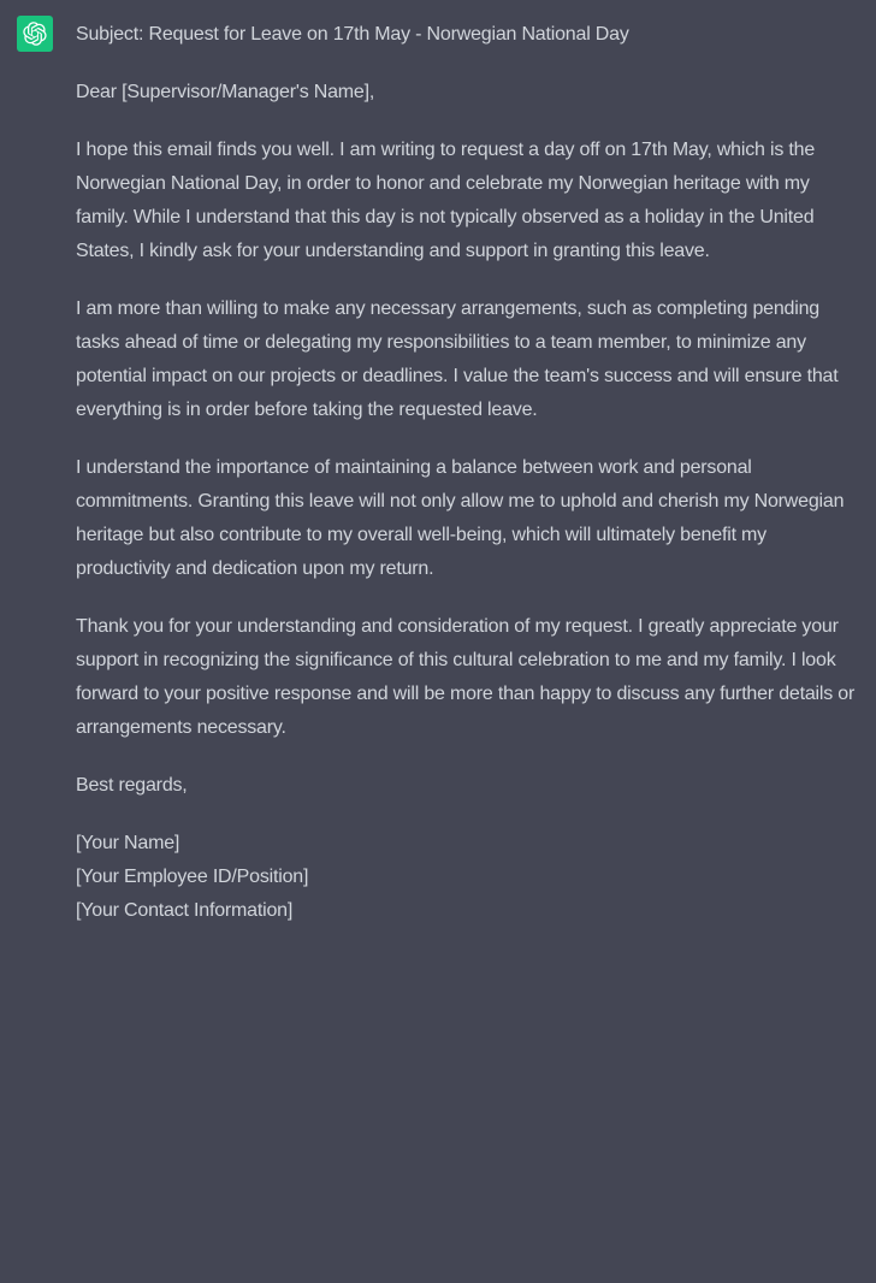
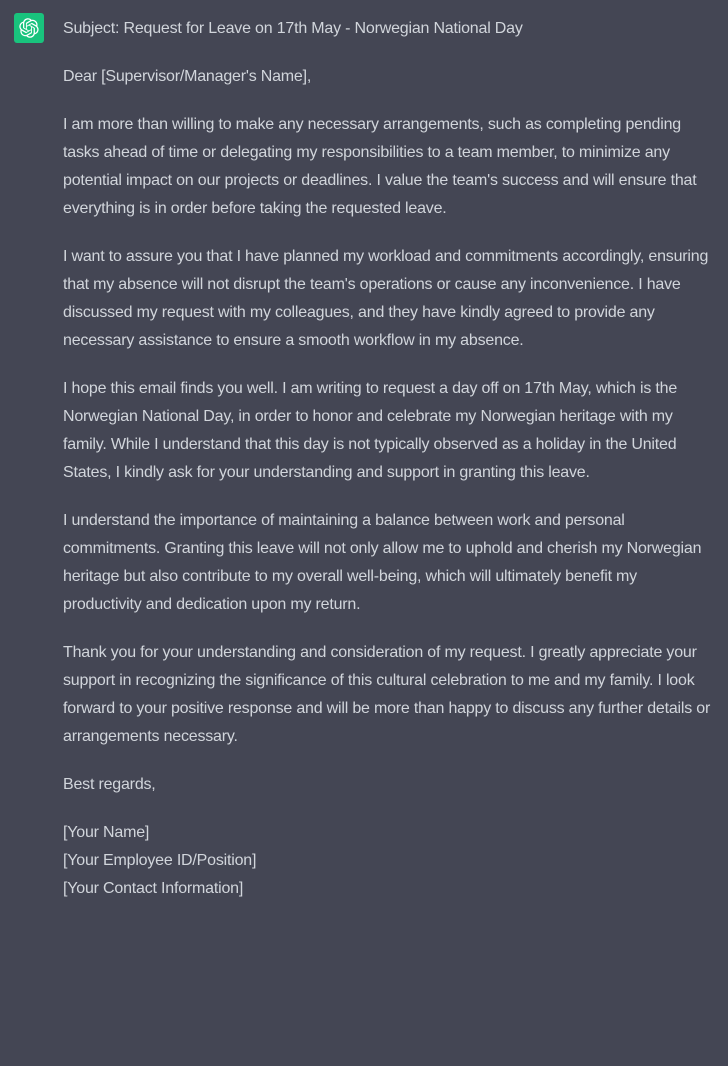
  Subject: Request for Leave on 17th May - Norwegian National Day
  Dear [Supervisor/Manager's Name],
- I hope this email finds you well. I am writing to request a day off on 17th May, which is the Norwegian National Day, in order to honor and celebrate my Norwegian heritage with my family. While I understand that this day is not typically observed as a holiday in the United States, I kindly ask for your understanding and support in granting this leave.
+ I am more than willing to make any necessary arrangements, such as completing pending tasks ahead of time or delegating my responsibilities to a team member, to minimize any potential impact on our projects or deadlines. I value the team's success and will ensure that everything is in order before taking the requested leave.
+ I want to assure you that I have planned my workload and commitments accordingly, ensuring that my absence will not disrupt the team's operations or cause any inconvenience. I have discussed my request with my colleagues, and they have kindly agreed to provide any necessary assistance to ensure a smooth workflow in my absence.
- I am more than willing to make any necessary arrangements, such as completing pending tasks ahead of time or delegating my responsibilities to a team member, to minimize any potential impact on our projects or deadlines. I value the team's success and will ensure that everything is in order before taking the requested leave.
+ I hope this email finds you well. I am writing to request a day off on 17th May, which is the Norwegian National Day, in order to honor and celebrate my Norwegian heritage with my family. While I understand that this day is not typically observed as a holiday in the United States, I kindly ask for your understanding and support in granting this leave.
  I understand the importance of maintaining a balance between work and personal commitments. Granting this leave will not only allow me to uphold and cherish my Norwegian heritage but also contribute to my overall well-being, which will ultimately benefit my productivity and dedication upon my return.
  Thank you for your understanding and consideration of my request. I greatly appreciate your support in recognizing the significance of this cultural celebration to me and my family. I look forward to your positive response and will be more than happy to discuss any further details or arrangements necessary.
  Best regards,
  [Your Name]
  [Your Employee ID/Position]
  [Your Contact Information]
